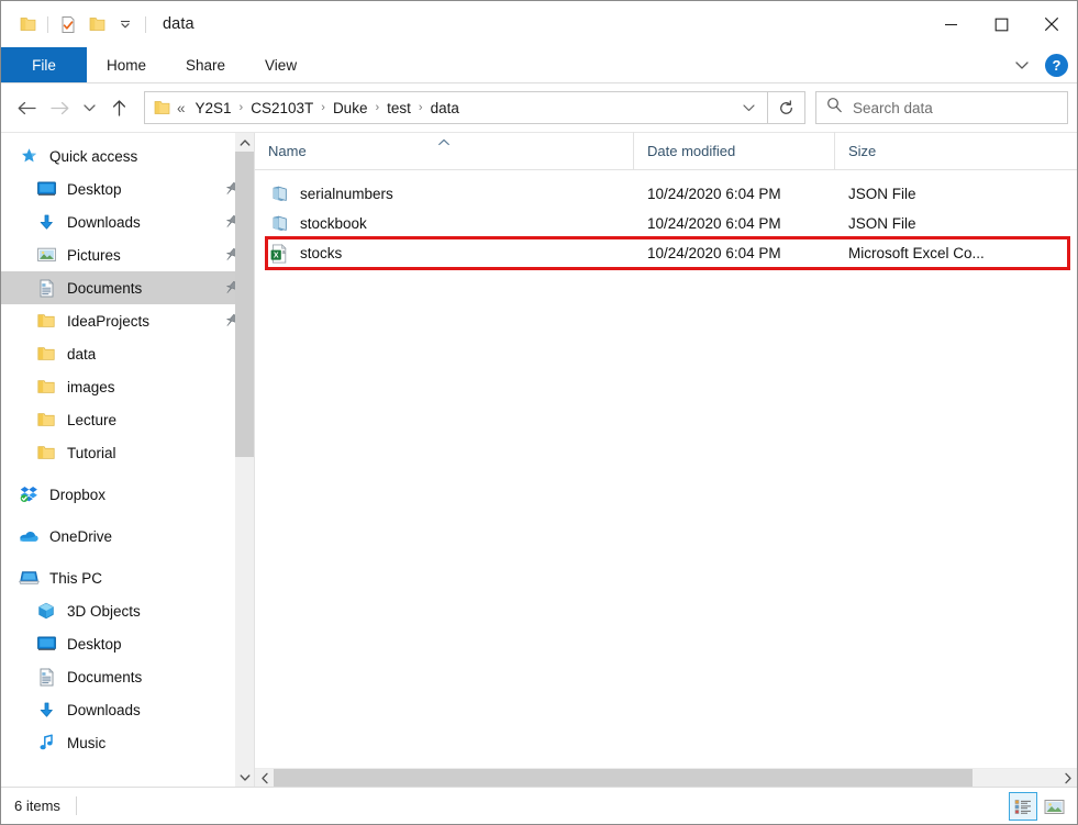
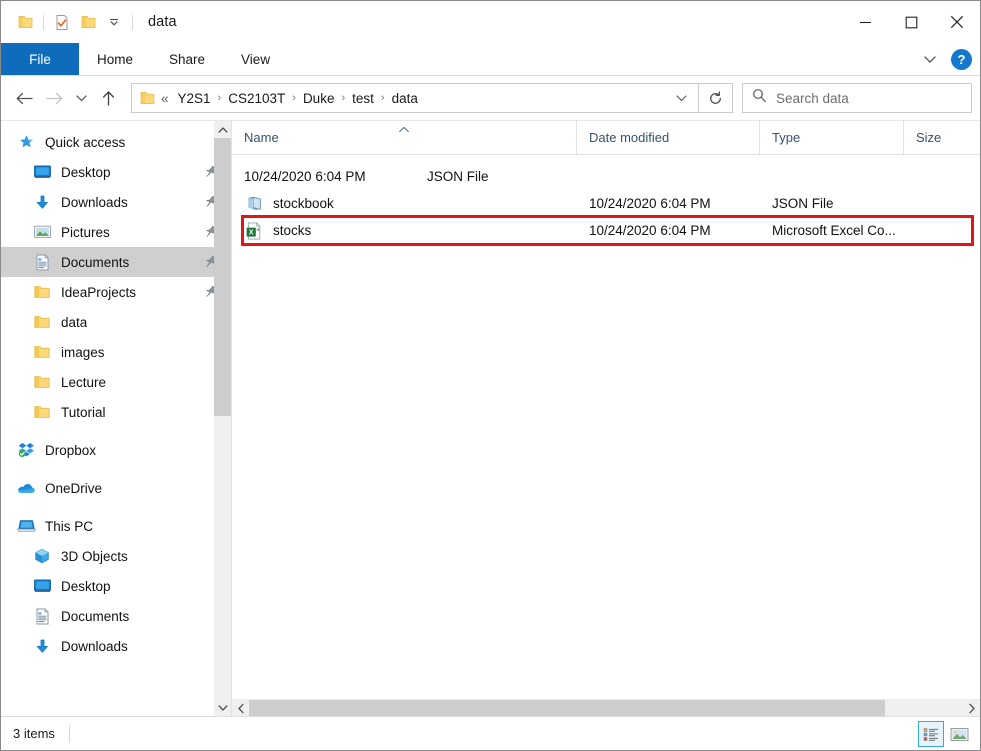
  data
  File
  Home
  Share
  View
  ?
  «
  Y2S1
  ›
  CS2103T
  ›
  Duke
  ›
  test
  ›
  data
  Search data
  Quick access
  Desktop
  Downloads
  Pictures
  Documents
  IdeaProjects
  data
  images
  Lecture
  Tutorial
  Dropbox
  OneDrive
  This PC
  3D Objects
  Desktop
  Documents
  Downloads
- Music
  Name
  Date modified
+ Type
  Size
- serialnumbers
  10/24/2020 6:04 PM
  JSON File
  stockbook
  10/24/2020 6:04 PM
  JSON File
  stocks
  10/24/2020 6:04 PM
  Microsoft Excel Co...
- 6 items
+ 3 items
